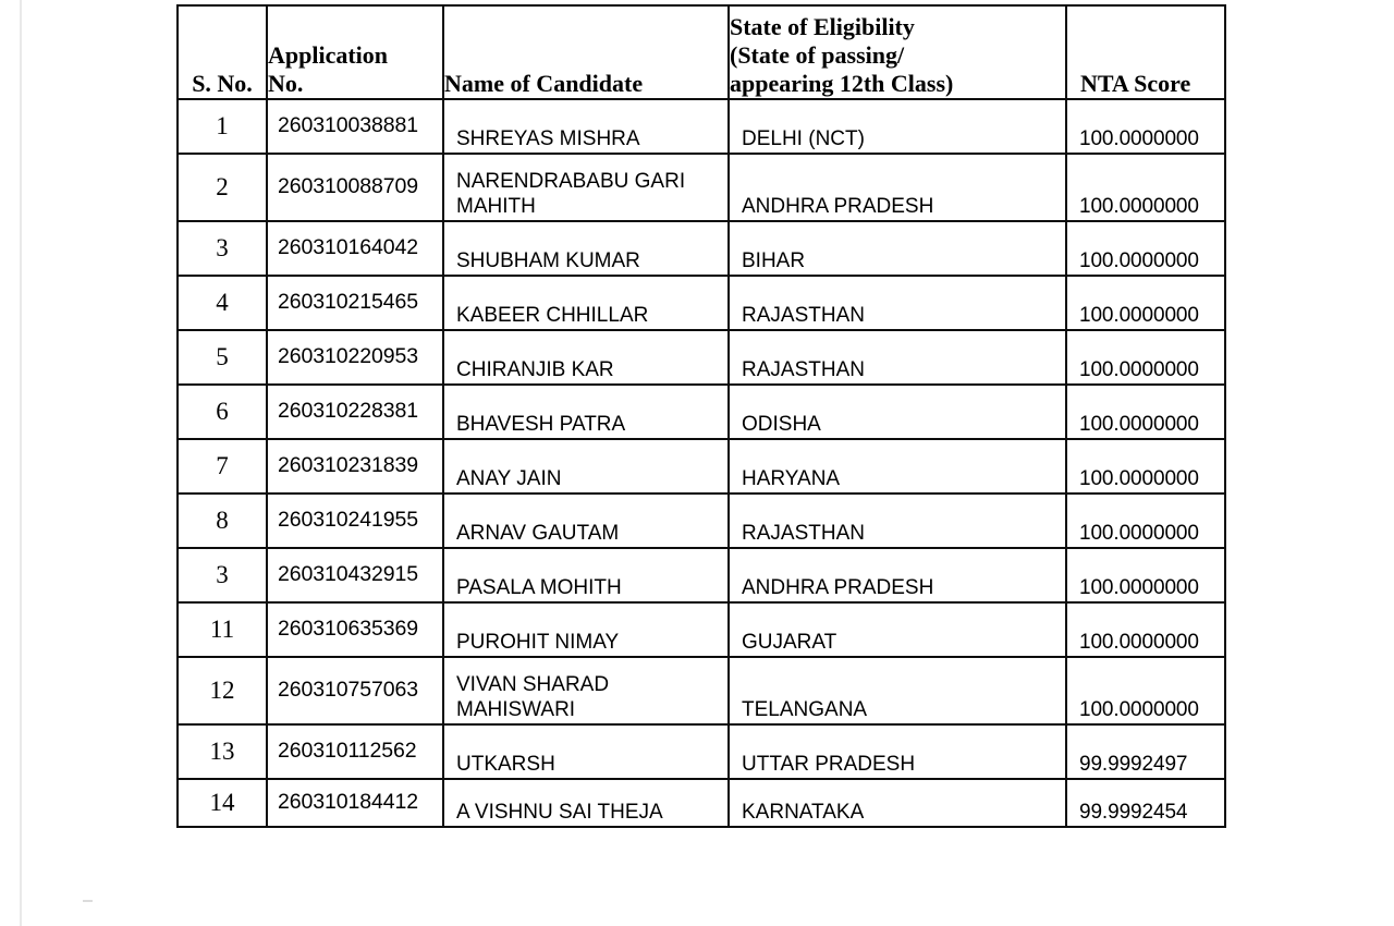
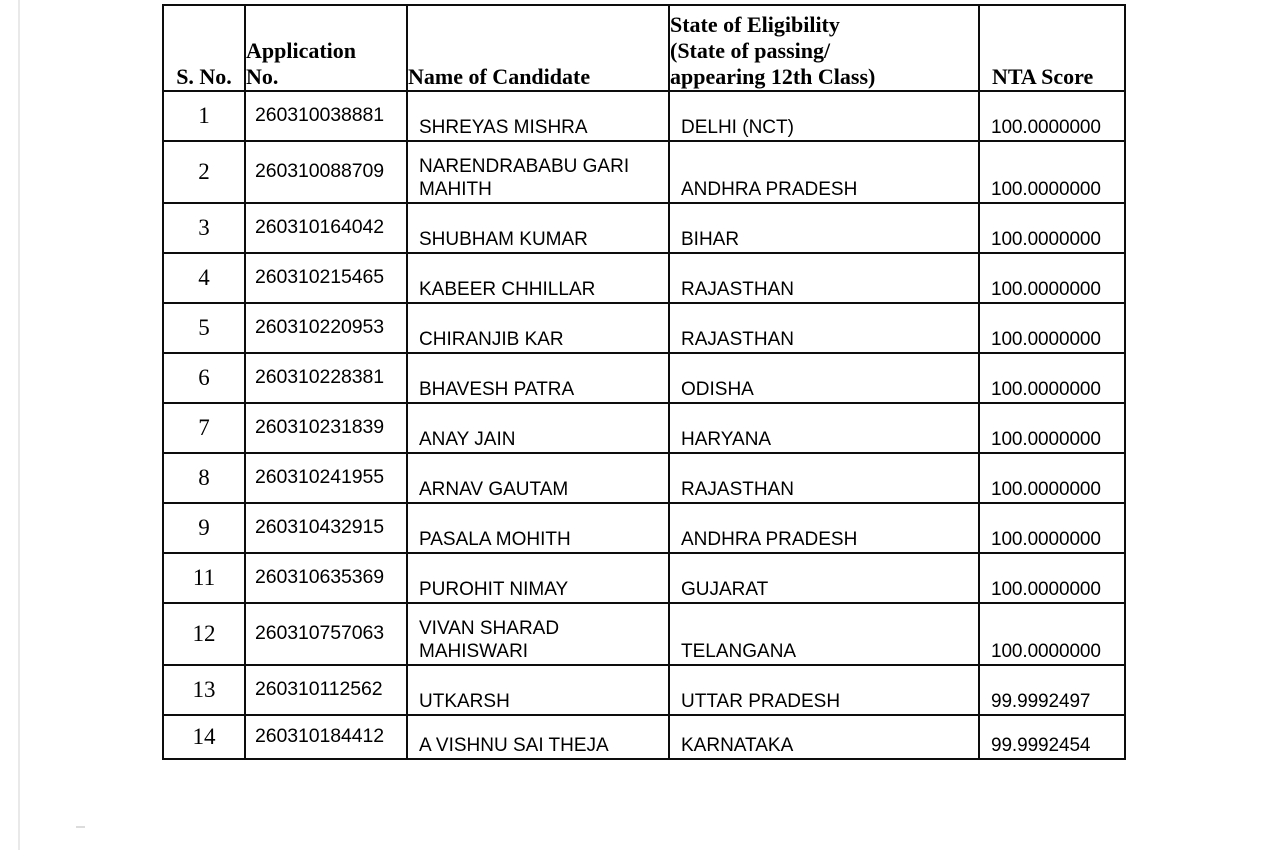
  S. No.	Application No.	Name of Candidate	State of Eligibility (State of passing/ appearing 12th Class)	NTA Score
  1	260310038881	SHREYAS MISHRA	DELHI (NCT)	100.0000000
  2	260310088709	NARENDRABABU GARI MAHITH	ANDHRA PRADESH	100.0000000
  3	260310164042	SHUBHAM KUMAR	BIHAR	100.0000000
  4	260310215465	KABEER CHHILLAR	RAJASTHAN	100.0000000
  5	260310220953	CHIRANJIB KAR	RAJASTHAN	100.0000000
  6	260310228381	BHAVESH PATRA	ODISHA	100.0000000
  7	260310231839	ANAY JAIN	HARYANA	100.0000000
  8	260310241955	ARNAV GAUTAM	RAJASTHAN	100.0000000
- 3	260310432915	PASALA MOHITH	ANDHRA PRADESH	100.0000000
+ 9	260310432915	PASALA MOHITH	ANDHRA PRADESH	100.0000000
  11	260310635369	PUROHIT NIMAY	GUJARAT	100.0000000
  12	260310757063	VIVAN SHARAD MAHISWARI	TELANGANA	100.0000000
  13	260310112562	UTKARSH	UTTAR PRADESH	99.9992497
  14	260310184412	A VISHNU SAI THEJA	KARNATAKA	99.9992454
